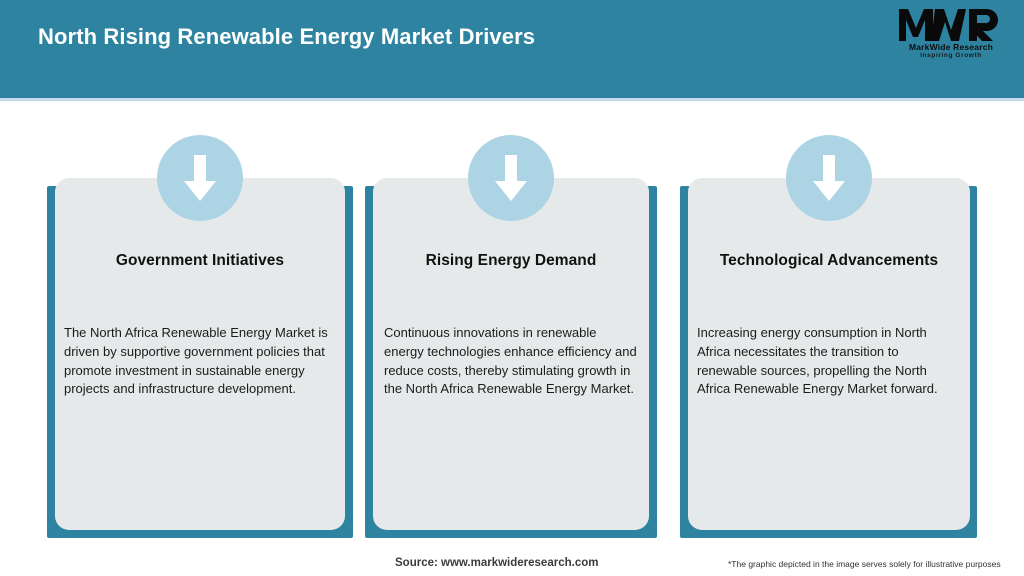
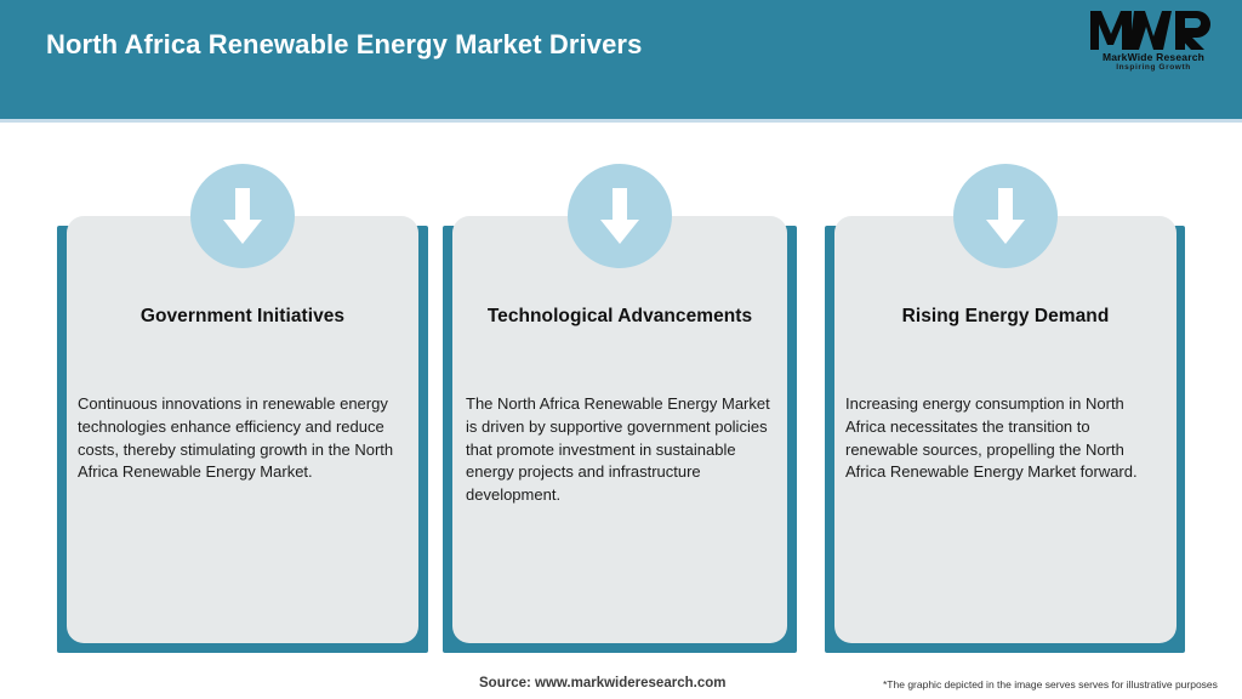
- North Rising Renewable Energy Market Drivers
+ North Africa Renewable Energy Market Drivers
  MarkWide Research
  Government Initiatives
- The North Africa Renewable Energy Market is driven by supportive government policies that promote investment in sustainable energy projects and infrastructure development.
+ Continuous innovations in renewable energy technologies enhance efficiency and reduce costs, thereby stimulating growth in the North Africa Renewable Energy Market.
- Rising Energy Demand
+ Technological Advancements
- Continuous innovations in renewable energy technologies enhance efficiency and reduce costs, thereby stimulating growth in the North Africa Renewable Energy Market.
+ The North Africa Renewable Energy Market is driven by supportive government policies that promote investment in sustainable energy projects and infrastructure development.
- Technological Advancements
+ Rising Energy Demand
  Increasing energy consumption in North Africa necessitates the transition to renewable sources, propelling the North Africa Renewable Energy Market forward.
  Source: www.markwideresearch.com
- *The graphic depicted in the image serves solely for illustrative purposes
+ *The graphic depicted in the image serves serves for illustrative purposes
